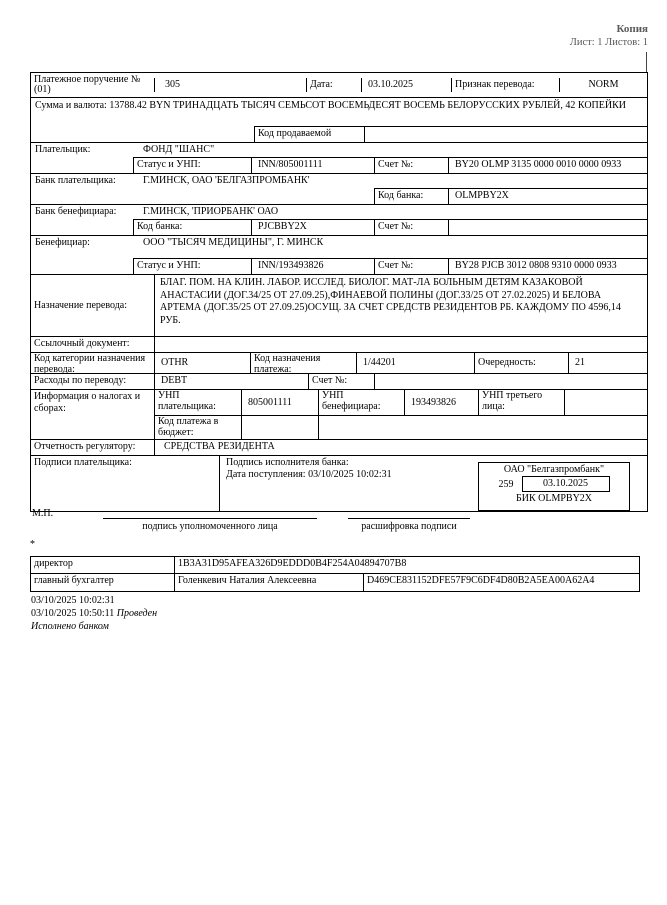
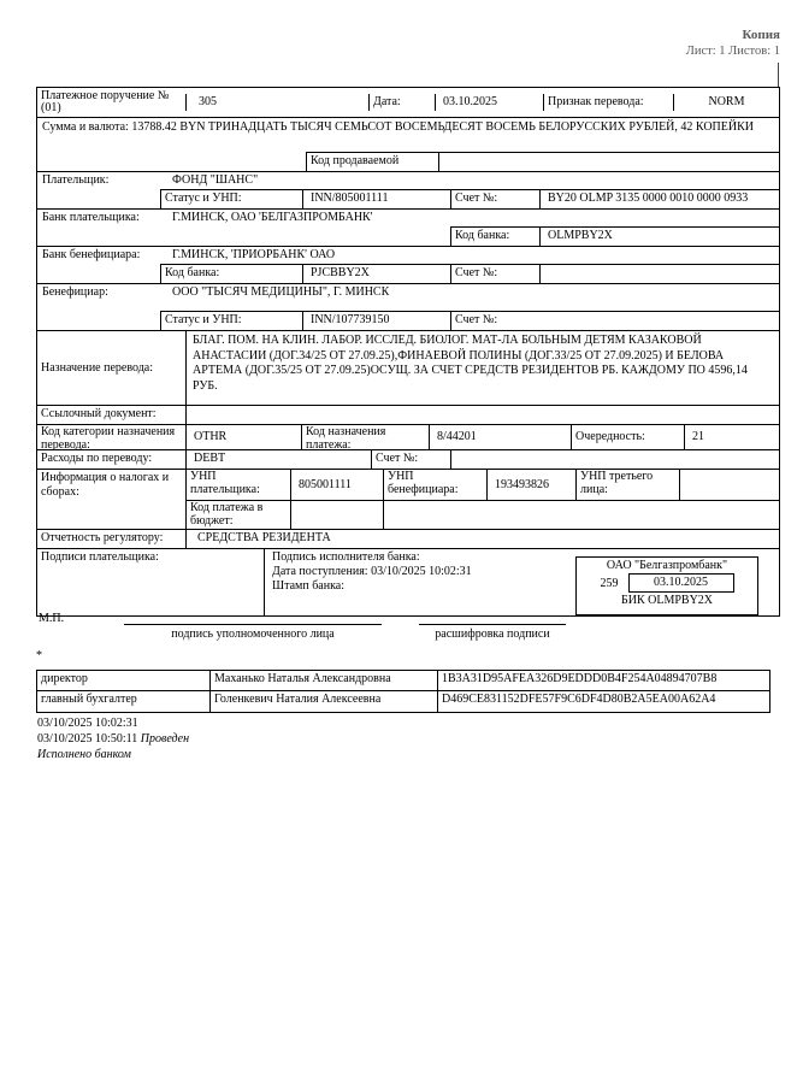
  Копия
  Лист: 1 Листов: 1
  Платежное поручение № (01)
  305
  Дата:
  03.10.2025
  Признак перевода:
  NORM
  Сумма и валюта: 13788.42 BYN ТРИНАДЦАТЬ ТЫСЯЧ СЕМЬСОТ ВОСЕМЬДЕСЯТ ВОСЕМЬ БЕЛОРУССКИХ РУБЛЕЙ, 42 КОПЕЙКИ
  Плательщик: ФОНД "ШАНС"
  Статус и УНП:
  INN/805001111
  Счет №:
  BY20 OLMP 3135 0000 0010 0000 0933
  Банк плательщика: Г.МИНСК, ОАО 'БЕЛГАЗПРОМБАНК'
  Код банка:
  OLMPBY2X
  Банк бенефициара: Г.МИНСК, 'ПРИОРБАНК' ОАО
  Код банка:
  PJCBBY2X
  Счет №:
  Бенефициар: ООО "ТЫСЯЧ МЕДИЦИНЫ", Г. МИНСК
  Статус и УНП:
- INN/193493826
+ INN/107739150
  Счет №:
- BY28 PJCB 3012 0808 9310 0000 0933
  Назначение перевода:
- БЛАГ. ПОМ. НА КЛИН. ЛАБОР. ИССЛЕД. БИОЛОГ. МАТ-ЛА БОЛЬНЫМ ДЕТЯМ КАЗАКОВОЙ АНАСТАСИИ (ДОГ.34/25 ОТ 27.09.25),ФИНАЕВОЙ ПОЛИНЫ (ДОГ.33/25 ОТ 27.02.2025) И БЕЛОВА АРТЕМА (ДОГ.35/25 ОТ 27.09.25)ОСУЩ. ЗА СЧЕТ СРЕДСТВ РЕЗИДЕНТОВ РБ. КАЖДОМУ ПО 4596,14 РУБ.
+ БЛАГ. ПОМ. НА КЛИН. ЛАБОР. ИССЛЕД. БИОЛОГ. МАТ-ЛА БОЛЬНЫМ ДЕТЯМ КАЗАКОВОЙ АНАСТАСИИ (ДОГ.34/25 ОТ 27.09.25),ФИНАЕВОЙ ПОЛИНЫ (ДОГ.33/25 ОТ 27.09.2025) И БЕЛОВА АРТЕМА (ДОГ.35/25 ОТ 27.09.25)ОСУЩ. ЗА СЧЕТ СРЕДСТВ РЕЗИДЕНТОВ РБ. КАЖДОМУ ПО 4596,14 РУБ.
  Ссылочный документ:
  Код категории назначения перевода:
  OTHR
  Код назначения платежа:
- 1/44201
+ 8/44201
  Очередность:
  21
  Расходы по переводу:
  DEBT
  Счет №:
  Информация о налогах и сборах:
  УНП плательщика:
  805001111
  УНП бенефициара:
  193493826
  УНП третьего лица:
  Код платежа в бюджет:
  Отчетность регулятору:
  СРЕДСТВА РЕЗИДЕНТА
  Подписи плательщика:
  Подпись исполнителя банка:
  Дата поступления: 03/10/2025 10:02:31
+ Штамп банка:
  ОАО "Белгазпромбанк"
  259
  03.10.2025
  БИК OLMPBY2X
  М.П.
  подпись уполномоченного лица
  расшифровка подписи
  *
  директор
+ Маханько Наталья Александровна
  1B3A31D95AFEA326D9EDDD0B4F254A04894707B8
  главный бухгалтер
  Голенкевич Наталия Алексеевна
  D469CE831152DFE57F9C6DF4D80B2A5EA00A62A4
  03/10/2025 10:02:31
  03/10/2025 10:50:11 Проведен
  Исполнено банком
